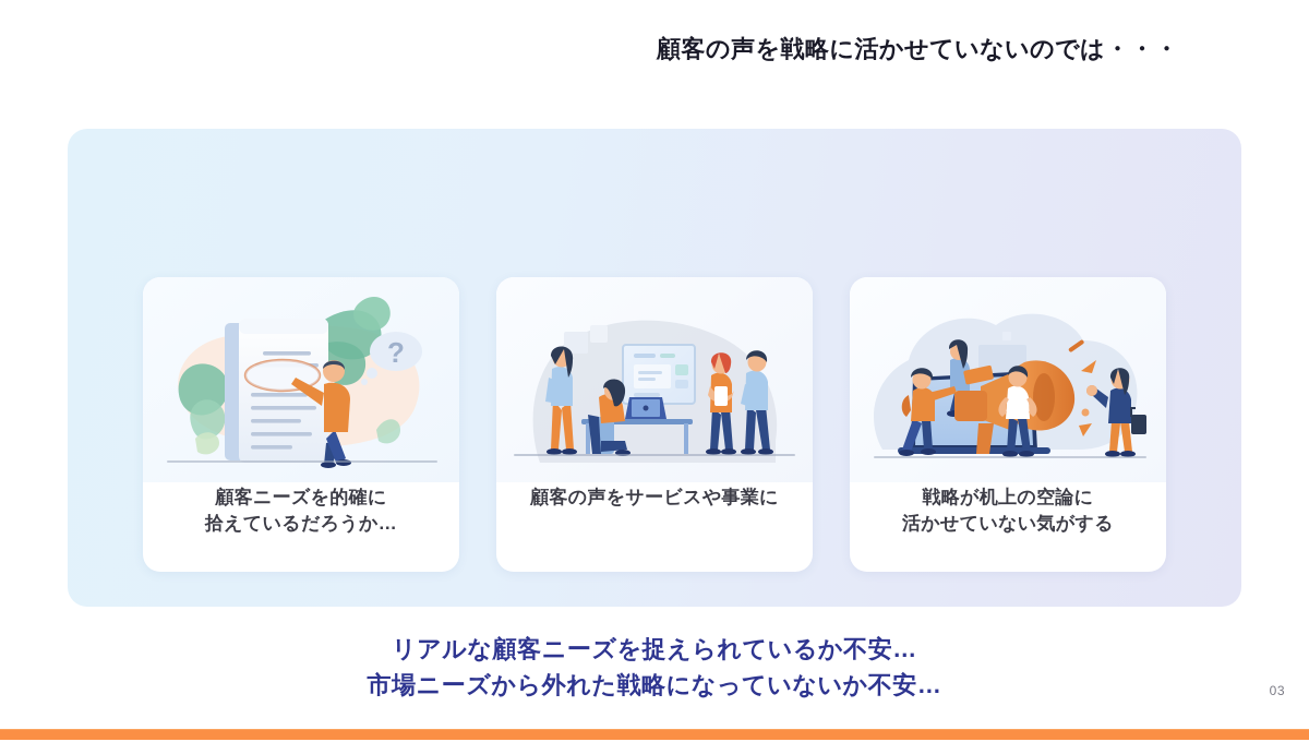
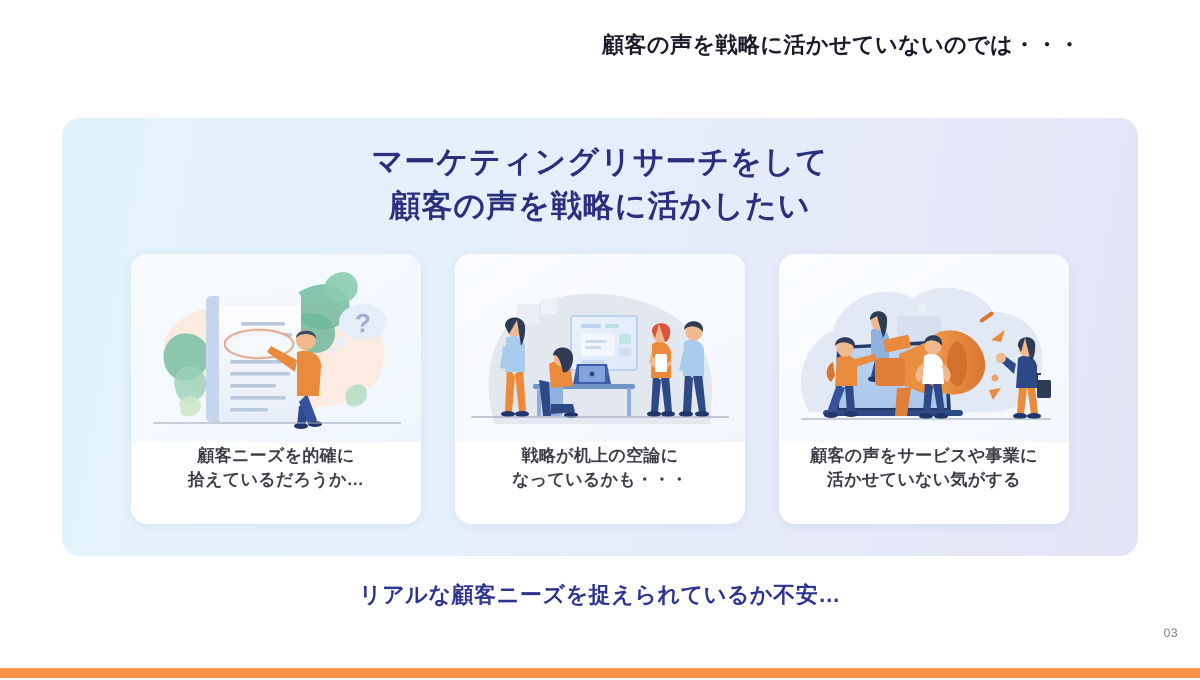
  顧客の声を戦略に活かせていないのでは・・・
+ マーケティングリサーチをして
+ 顧客の声を戦略に活かしたい
  ?
  顧客ニーズを的確に
  拾えているだろうか…
- 顧客の声をサービスや事業に
+ 戦略が机上の空論に
+ なっているかも・・・
- 戦略が机上の空論に
+ 顧客の声をサービスや事業に
  活かせていない気がする
  リアルな顧客ニーズを捉えられているか不安…
- 市場ニーズから外れた戦略になっていないか不安…
  03
